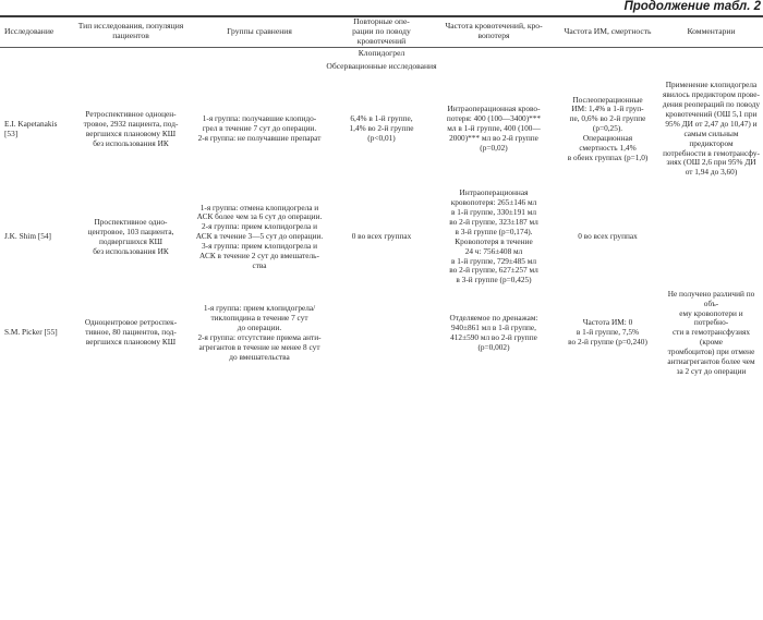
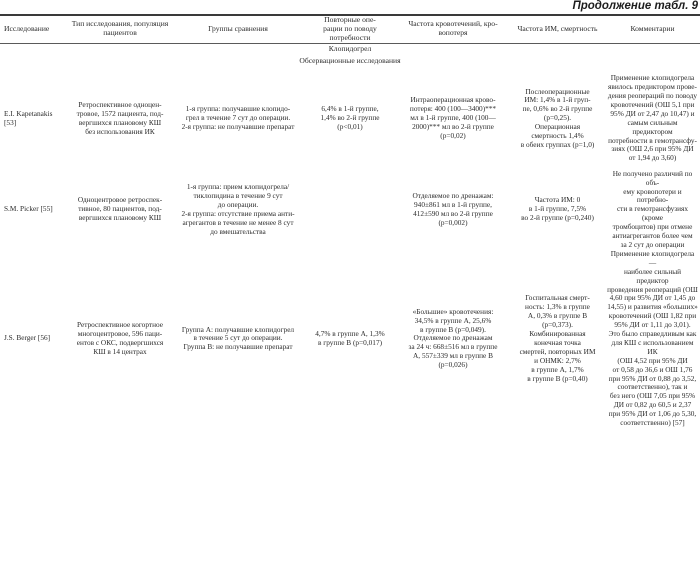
- Продолжение табл. 2
+ Продолжение табл. 9
- Исследование	Тип исследования, популяция пациентов	Группы сравнения	Повторные опе- рации по поводу кровотечений	Частота кровотечений, кро- вопотеря	Частота ИМ, смертность	Комментарии
+ Исследование	Тип исследования, популяция пациентов	Группы сравнения	Повторные опе- рации по поводу потребности	Частота кровотечений, кро- вопотеря	Частота ИМ, смертность	Комментарии
  Клопидогрел
  Обсервационные исследования
- E.I. Kapetanakis [53]	Ретроспективное одноцен- тровое, 2932 пациента, под- вергшихся плановому КШ без использования ИК	1-я группа: получавшие клопидо- грел в течение 7 сут до операции. 2-я группа: не получавшие препарат	6,4% в 1-й группе, 1,4% во 2-й группе (p<0,01)	Интраоперационная крово- потеря: 400 (100—3400)*** мл в 1-й группе, 400 (100— 2000)*** мл во 2-й группе (p=0,02)	Послеоперационные ИМ: 1,4% в 1-й груп- пе, 0,6% во 2-й группе (p=0,25). Операционная смертность 1,4% в обеих группах (p=1,0)	Применение клопидогрела явилось предиктором прове- дения реопераций по поводу кровотечений (ОШ 5,1 при 95% ДИ от 2,47 до 10,47) и самым сильным предиктором потребности в гемотрансфу- зиях (ОШ 2,6 при 95% ДИ от 1,94 до 3,60)
+ E.I. Kapetanakis [53]	Ретроспективное одноцен- тровое, 1572 пациента, под- вергшихся плановому КШ без использования ИК	1-я группа: получавшие клопидо- грел в течение 7 сут до операции. 2-я группа: не получавшие препарат	6,4% в 1-й группе, 1,4% во 2-й группе (p<0,01)	Интраоперационная крово- потеря: 400 (100—3400)*** мл в 1-й группе, 400 (100— 2000)*** мл во 2-й группе (p=0,02)	Послеоперационные ИМ: 1,4% в 1-й груп- пе, 0,6% во 2-й группе (p=0,25). Операционная смертность 1,4% в обеих группах (p=1,0)	Применение клопидогрела явилось предиктором прове- дения реопераций по поводу кровотечений (ОШ 5,1 при 95% ДИ от 2,47 до 10,47) и самым сильным предиктором потребности в гемотрансфу- зиях (ОШ 2,6 при 95% ДИ от 1,94 до 3,60)
- J.K. Shim [54]	Проспективное одно- центровое, 103 пациента, подвергшихся КШ без использования ИК	1-я группа: отмена клопидогрела и АСК более чем за 6 сут до операции. 2-я группа: прием клопидогрела и АСК в течение 3—5 сут до операции. 3-я группа: прием клопидогрела и АСК в течение 2 сут до вмешатель- ства	0 во всех группах	Интраоперационная кровопотеря: 265±146 мл в 1-й группе, 330±191 мл во 2-й группе, 323±187 мл в 3-й группе (p=0,174). Кровопотеря в течение 24 ч: 756±408 мл в 1-й группе, 729±485 мл во 2-й группе, 627±257 мл в 3-й группе (p=0,425)	0 во всех группах
- S.M. Picker [55]	Одноцентровое ретроспек- тивное, 80 пациентов, под- вергшихся плановому КШ	1-я группа: прием клопидогрела/ тиклопидина в течение 7 сут до операции. 2-я группа: отсутствие приема анти- агрегантов в течение не менее 8 сут до вмешательства		Отделяемое по дренажам: 940±861 мл в 1-й группе, 412±590 мл во 2-й группе (p=0,002)	Частота ИМ: 0 в 1-й группе, 7,5% во 2-й группе (p=0,240)	Не получено различий по объ- ему кровопотери и потребно- сти в гемотрансфузиях (кроме тромбоцитов) при отмене антиагрегантов более чем за 2 сут до операции
+ S.M. Picker [55]	Одноцентровое ретроспек- тивное, 80 пациентов, под- вергшихся плановому КШ	1-я группа: прием клопидогрела/ тиклопидина в течение 9 сут до операции. 2-я группа: отсутствие приема анти- агрегантов в течение не менее 8 сут до вмешательства		Отделяемое по дренажам: 940±861 мл в 1-й группе, 412±590 мл во 2-й группе (p=0,002)	Частота ИМ: 0 в 1-й группе, 7,5% во 2-й группе (p=0,240)	Не получено различий по объ- ему кровопотери и потребно- сти в гемотрансфузиях (кроме тромбоцитов) при отмене антиагрегантов более чем за 2 сут до операции
+ J.S. Berger [56]	Ретроспективное когортное многоцентровое, 596 паци- ентов с ОКС, подвергшихся КШ в 14 центрах	Группа А: получавшие клопидогрел в течение 5 сут до операции. Группа В: не получавшие препарат	4,7% в группе А, 1,3% в группе В (p=0,017)	«Большие» кровотечения: 34,5% в группе А, 25,6% в группе В (p=0,049). Отделяемое по дренажам за 24 ч: 668±516 мл в группе А, 557±339 мл в группе В (p=0,026)	Госпитальная смерт- ность: 1,3% в группе А, 0,3% в группе В (p=0,373). Комбинированная конечная точка смертей, повторных ИМ и ОНМК: 2,7% в группе А, 1,7% в группе В (p=0,40)	Применение клопидогрела — наиболее сильный предиктор проведения реопераций (ОШ 4,60 при 95% ДИ от 1,45 до 14,55) и развития «больших» кровотечений (ОШ 1,82 при 95% ДИ от 1,11 до 3,01). Это было справедливым как для КШ с использованием ИК (ОШ 4,52 при 95% ДИ от 0,58 до 36,6 и ОШ 1,76 при 95% ДИ от 0,88 до 3,52, соответственно), так и без него (ОШ 7,05 при 95% ДИ от 0,82 до 60,5 и 2,37 при 95% ДИ от 1,06 до 5,30, соответственно) [57]
